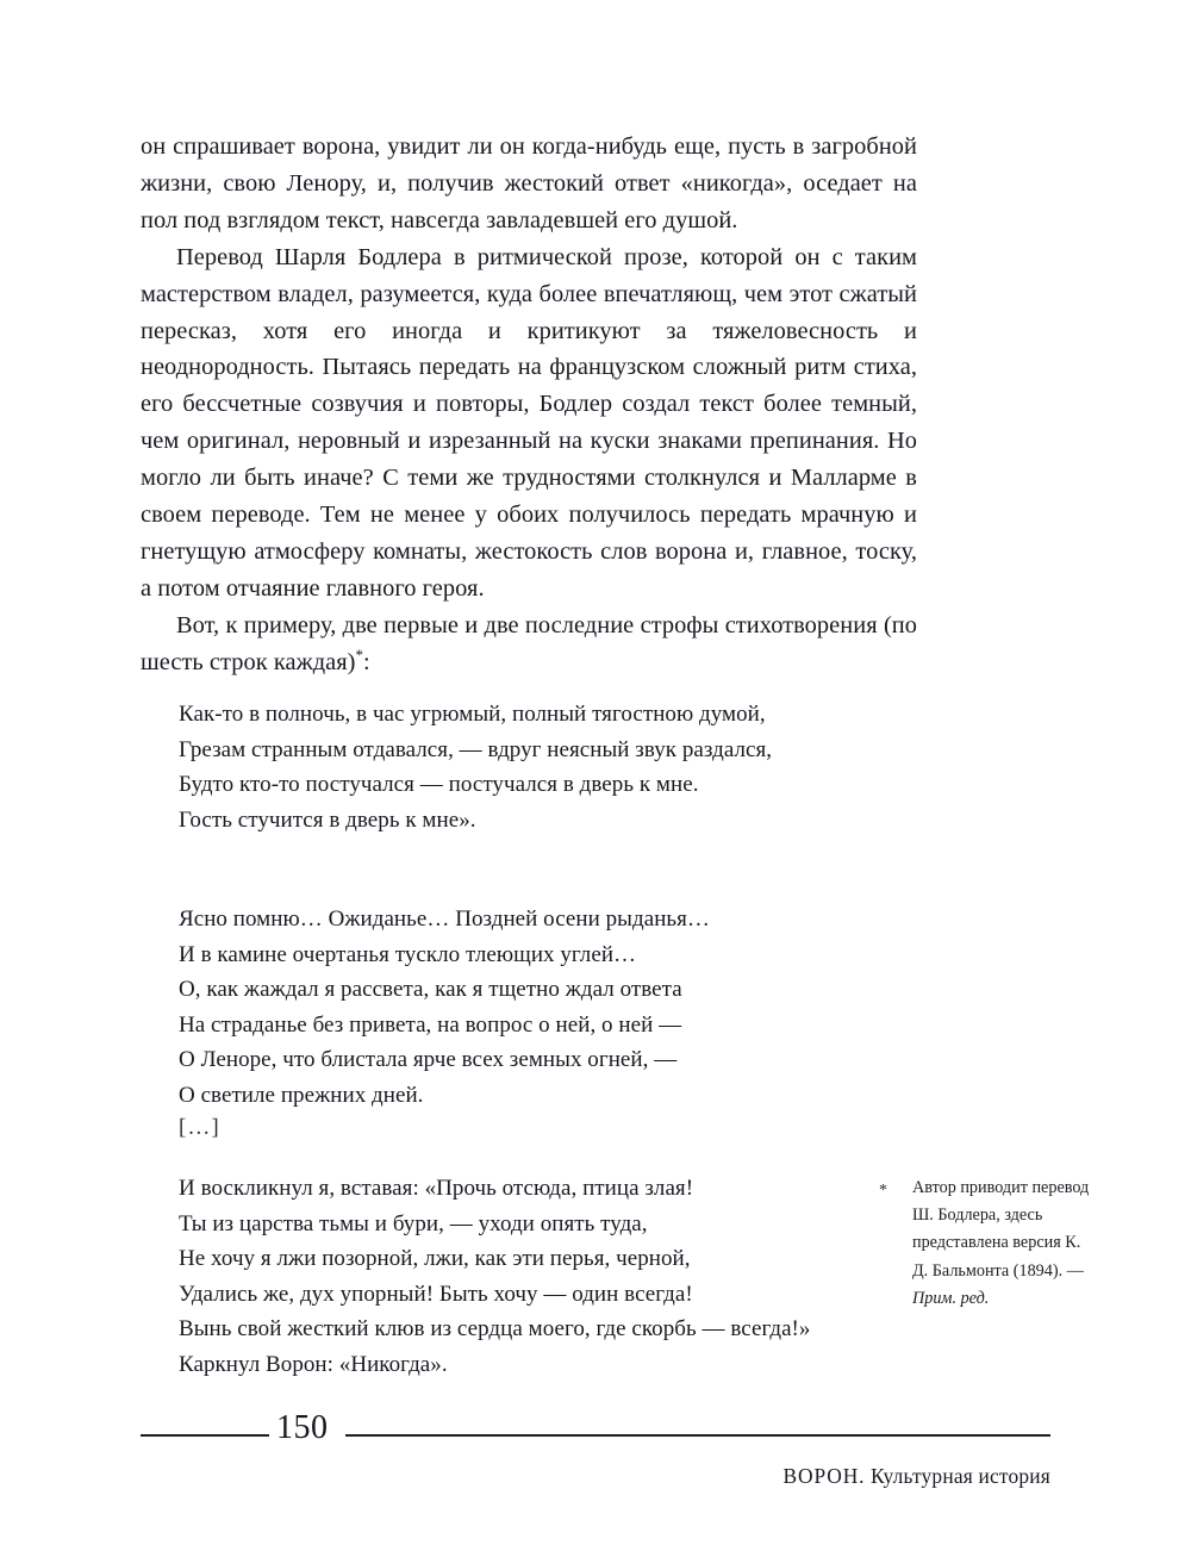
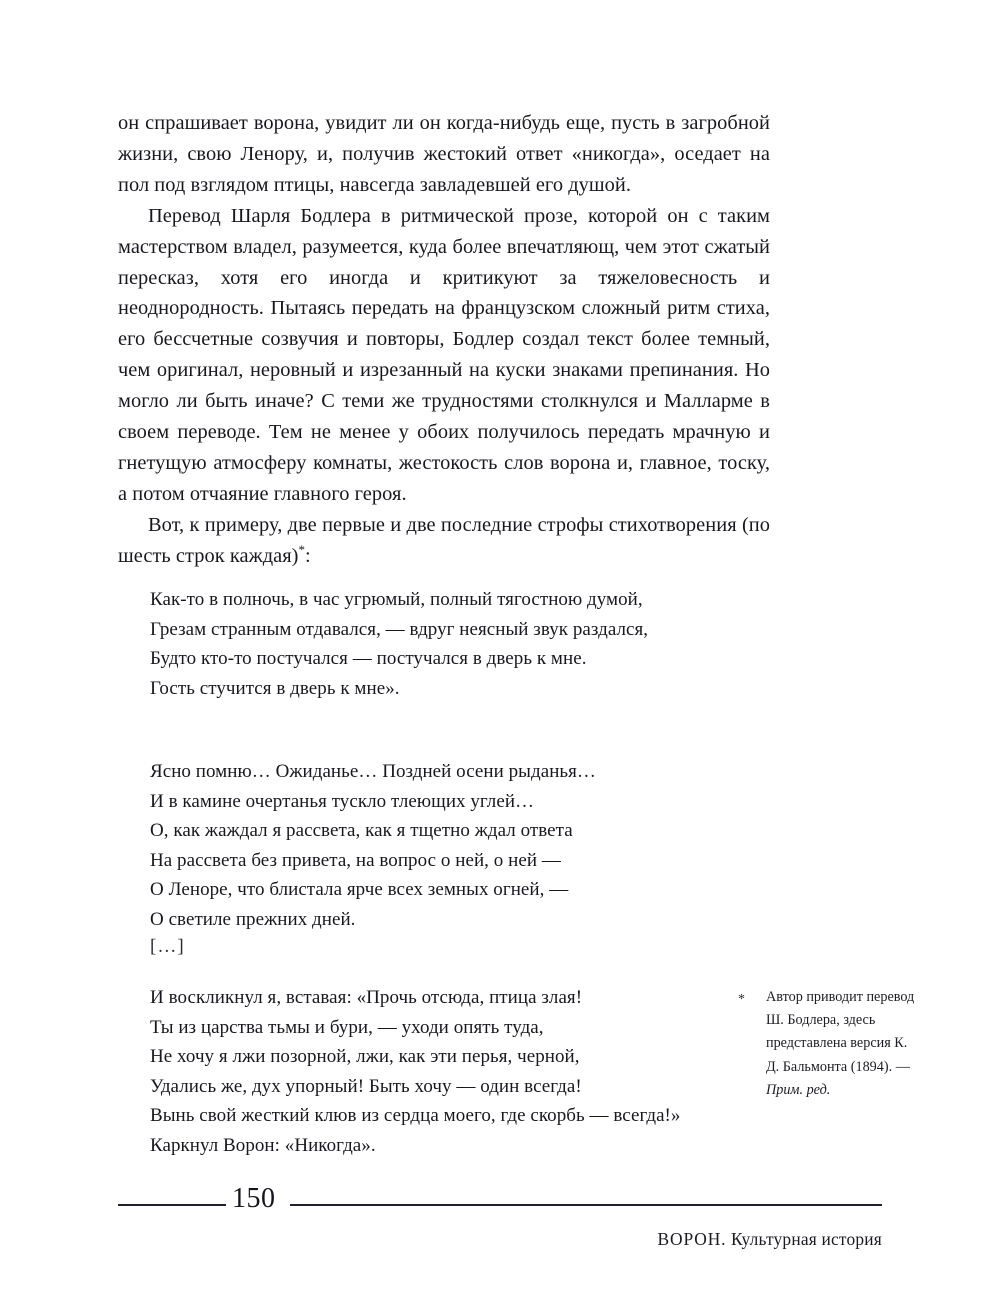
- он спрашивает ворона, увидит ли он когда-нибудь еще, пусть в загробной жизни, свою Ленору, и, получив жестокий ответ «никогда», оседает на пол под взглядом текст, навсегда завладевшей его душой.
+ он спрашивает ворона, увидит ли он когда-нибудь еще, пусть в загробной жизни, свою Ленору, и, получив жестокий ответ «никогда», оседает на пол под взглядом птицы, навсегда завладевшей его душой.
  Перевод Шарля Бодлера в ритмической прозе, которой он с таким мастерством владел, разумеется, куда более впечатляющ, чем этот сжатый пересказ, хотя его иногда и критикуют за тяжеловесность и неоднородность. Пытаясь передать на французском сложный ритм стиха, его бессчетные созвучия и повторы, Бодлер создал текст более темный, чем оригинал, неровный и изрезанный на куски знаками препинания. Но могло ли быть иначе? С теми же трудностями столкнулся и Малларме в своем переводе. Тем не менее у обоих получилось передать мрачную и гнетущую атмосферу комнаты, жестокость слов ворона и, главное, тоску, а потом отчаяние главного героя.
  Вот, к примеру, две первые и две последние строфы стихотворения (по шесть строк каждая)*:
  Как-то в полночь, в час угрюмый, полный тягостною думой,
  Грезам странным отдавался, — вдруг неясный звук раздался,
  Будто кто-то постучался — постучался в дверь к мне.
  Гость стучится в дверь к мне».
  Ясно помню… Ожиданье… Поздней осени рыданья…
  И в камине очертанья тускло тлеющих углей…
  О, как жаждал я рассвета, как я тщетно ждал ответа
- На страданье без привета, на вопрос о ней, о ней —
+ На рассвета без привета, на вопрос о ней, о ней —
  О Леноре, что блистала ярче всех земных огней, —
  О светиле прежних дней.
  […]
  И воскликнул я, вставая: «Прочь отсюда, птица злая!
  Ты из царства тьмы и бури, — уходи опять туда,
  Не хочу я лжи позорной, лжи, как эти перья, черной,
  Удались же, дух упорный! Быть хочу — один всегда!
  Вынь свой жесткий клюв из сердца моего, где скорбь — всегда!»
  Каркнул Ворон: «Никогда».
  *
  Автор приводит перевод Ш. Бодлера, здесь представлена версия К. Д. Бальмонта (1894). — Прим. ред.
  150
  ВОРОН. Культурная история
